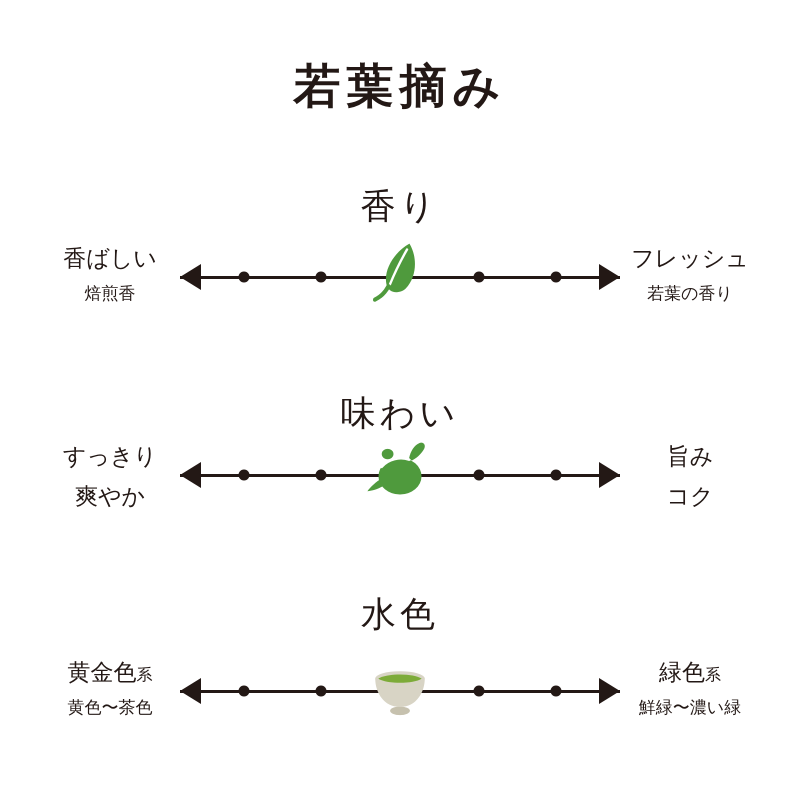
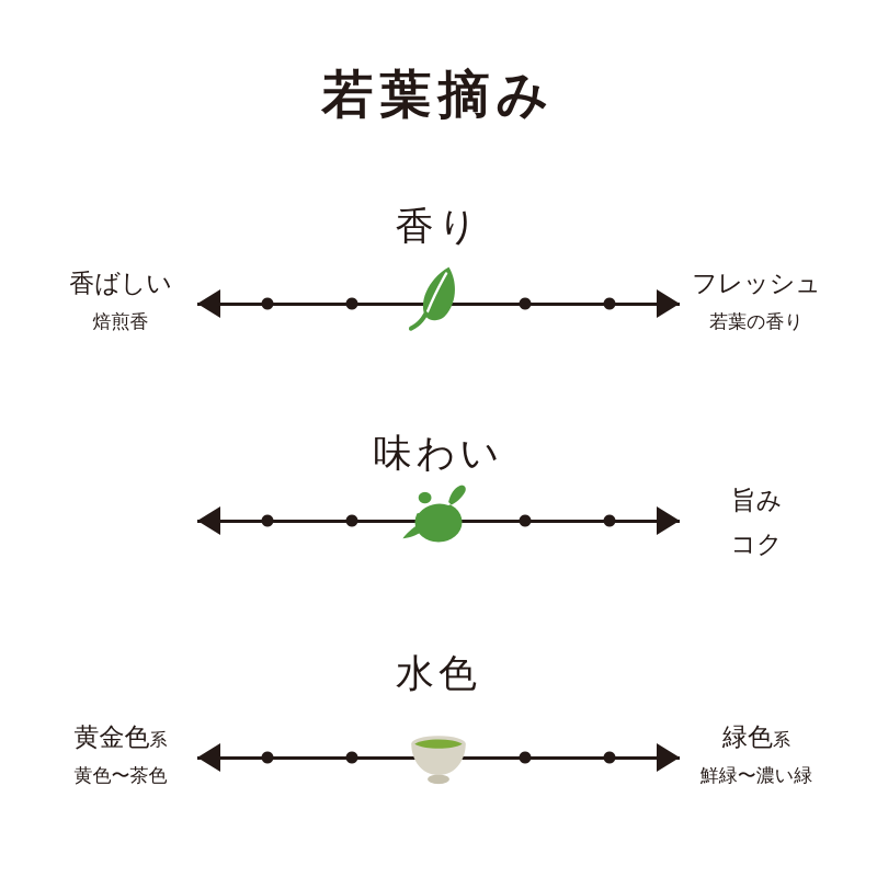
  若葉摘み
  香り
  香ばしい
  焙煎香
  フレッシュ
  若葉の香り
  味わい
- すっきり
- 爽やか
  旨み
  コク
  水色
  黄金色系
  黄色〜茶色
  緑色系
  鮮緑〜濃い緑
